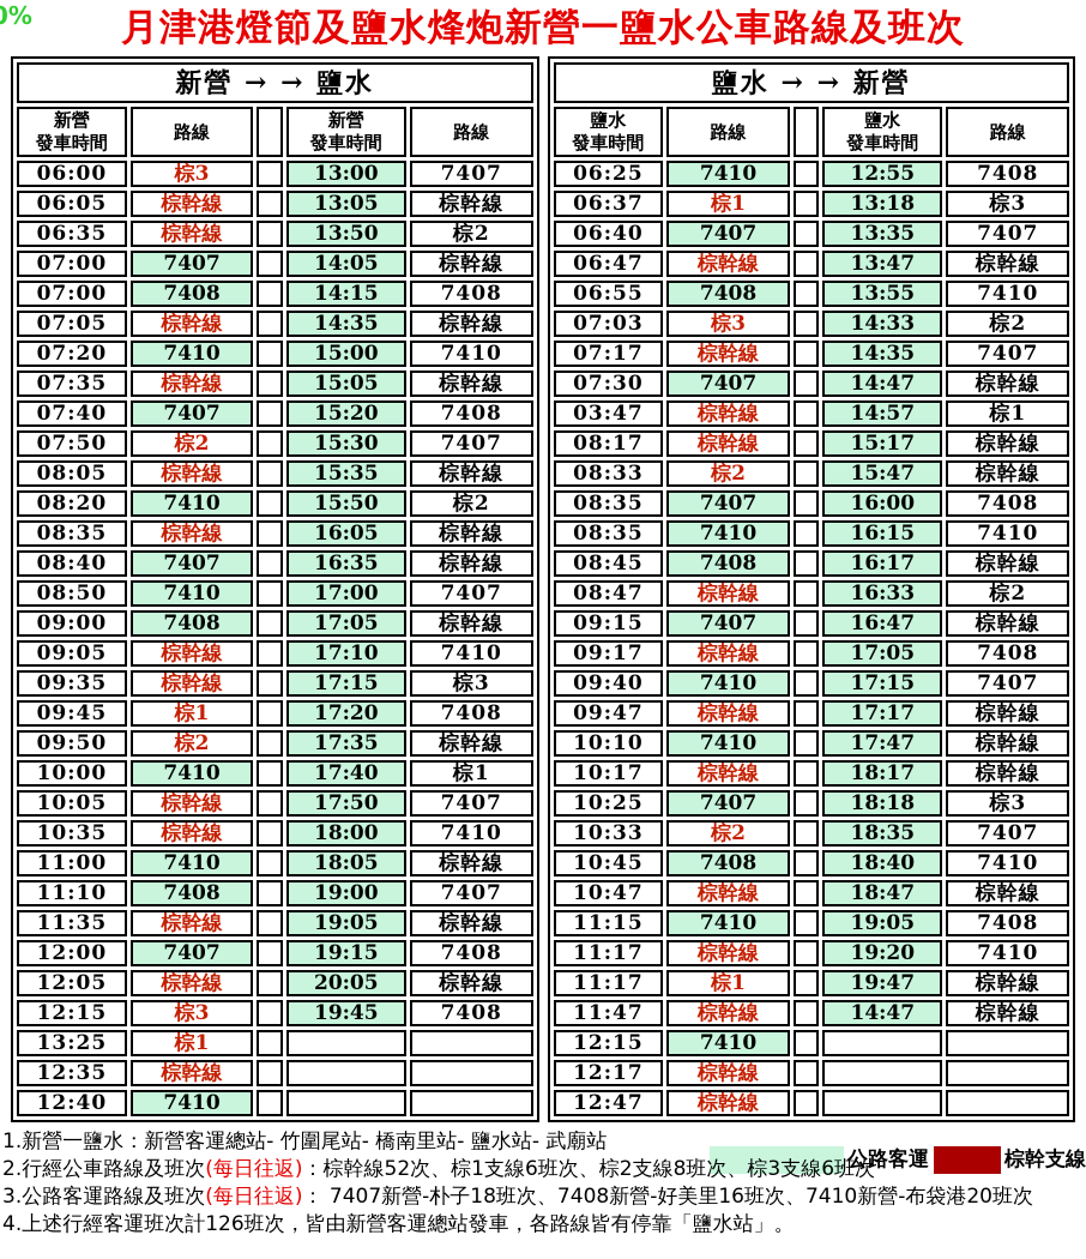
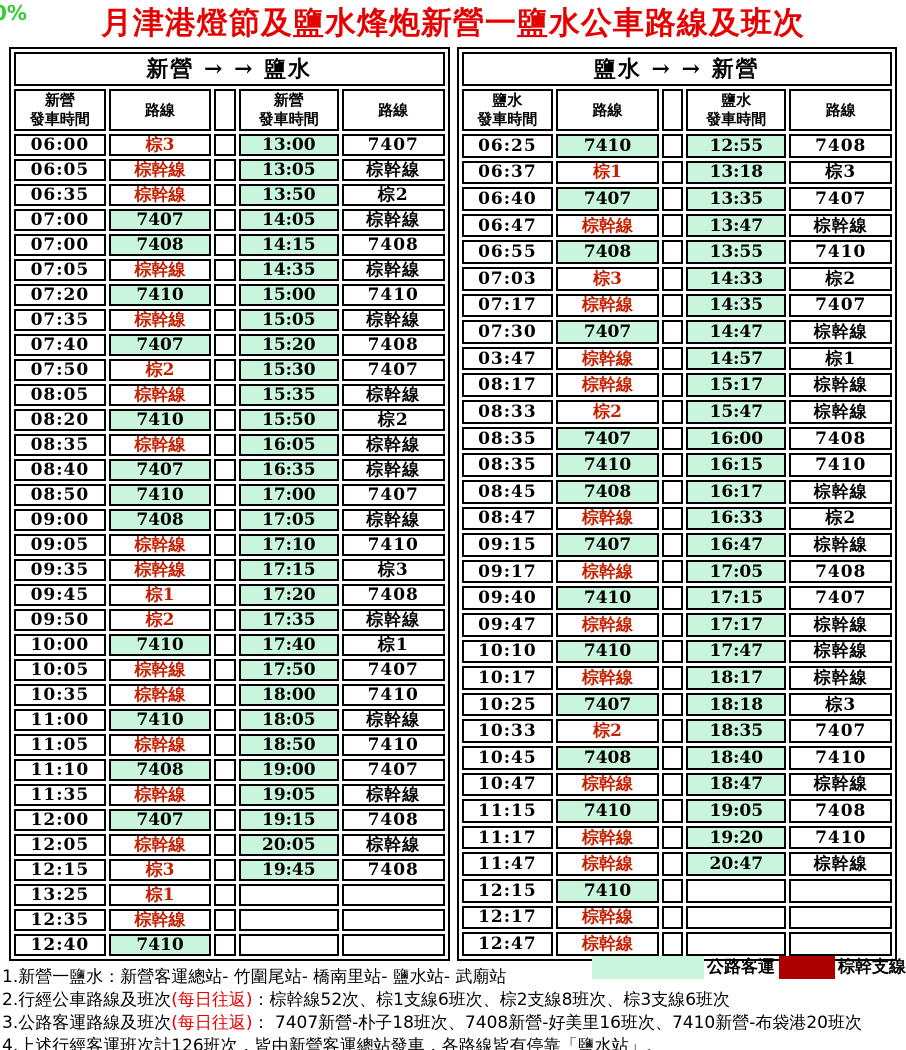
  月津港燈節及鹽水烽炮新營一鹽水公車路線及班次
  新營 → → 鹽水
  新營 發車時間	路線		新營 發車時間	路線
  06:00	棕3		13:00	7407
  06:05	棕幹線		13:05	棕幹線
  06:35	棕幹線		13:50	棕2
  07:00	7407		14:05	棕幹線
  07:00	7408		14:15	7408
  07:05	棕幹線		14:35	棕幹線
  07:20	7410		15:00	7410
  07:35	棕幹線		15:05	棕幹線
  07:40	7407		15:20	7408
  07:50	棕2		15:30	7407
  08:05	棕幹線		15:35	棕幹線
  08:20	7410		15:50	棕2
  08:35	棕幹線		16:05	棕幹線
  08:40	7407		16:35	棕幹線
  08:50	7410		17:00	7407
  09:00	7408		17:05	棕幹線
  09:05	棕幹線		17:10	7410
  09:35	棕幹線		17:15	棕3
  09:45	棕1		17:20	7408
  09:50	棕2		17:35	棕幹線
  10:00	7410		17:40	棕1
  10:05	棕幹線		17:50	7407
  10:35	棕幹線		18:00	7410
  11:00	7410		18:05	棕幹線
+ 11:05	棕幹線		18:50	7410
  11:10	7408		19:00	7407
  11:35	棕幹線		19:05	棕幹線
  12:00	7407		19:15	7408
  12:05	棕幹線		20:05	棕幹線
  12:15	棕3		19:45	7408
  13:25	棕1
  12:35	棕幹線
  12:40	7410
  鹽水 → → 新營
  鹽水 發車時間	路線		鹽水 發車時間	路線
  06:25	7410		12:55	7408
  06:37	棕1		13:18	棕3
  06:40	7407		13:35	7407
  06:47	棕幹線		13:47	棕幹線
  06:55	7408		13:55	7410
  07:03	棕3		14:33	棕2
  07:17	棕幹線		14:35	7407
  07:30	7407		14:47	棕幹線
  03:47	棕幹線		14:57	棕1
  08:17	棕幹線		15:17	棕幹線
  08:33	棕2		15:47	棕幹線
  08:35	7407		16:00	7408
  08:35	7410		16:15	7410
  08:45	7408		16:17	棕幹線
  08:47	棕幹線		16:33	棕2
  09:15	7407		16:47	棕幹線
  09:17	棕幹線		17:05	7408
  09:40	7410		17:15	7407
  09:47	棕幹線		17:17	棕幹線
  10:10	7410		17:47	棕幹線
  10:17	棕幹線		18:17	棕幹線
  10:25	7407		18:18	棕3
  10:33	棕2		18:35	7407
  10:45	7408		18:40	7410
  10:47	棕幹線		18:47	棕幹線
  11:15	7410		19:05	7408
  11:17	棕幹線		19:20	7410
- 11:17	棕1		19:47	棕幹線
- 11:47	棕幹線		14:47	棕幹線
+ 11:47	棕幹線		20:47	棕幹線
  12:15	7410
  12:17	棕幹線
  12:47	棕幹線
  公路客運
  棕幹支線
  1.新營一鹽水：新營客運總站- 竹圍尾站- 橋南里站- 鹽水站- 武廟站
  2.行經公車路線及班次(每日往返)：棕幹線52次、棕1支線6班次、棕2支線8班次、棕3支線6班次
  3.公路客運路線及班次(每日往返)： 7407新營-朴子18班次、7408新營-好美里16班次、7410新營-布袋港20班次
  4.上述行經客運班次計126班次，皆由新營客運總站發車，各路線皆有停靠「鹽水站」。
